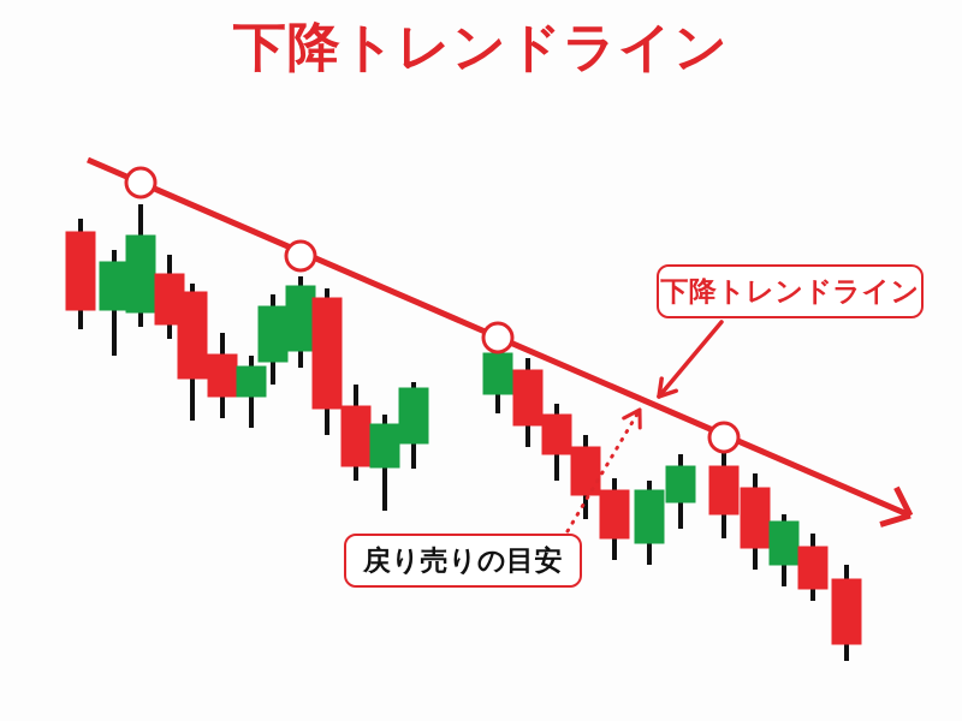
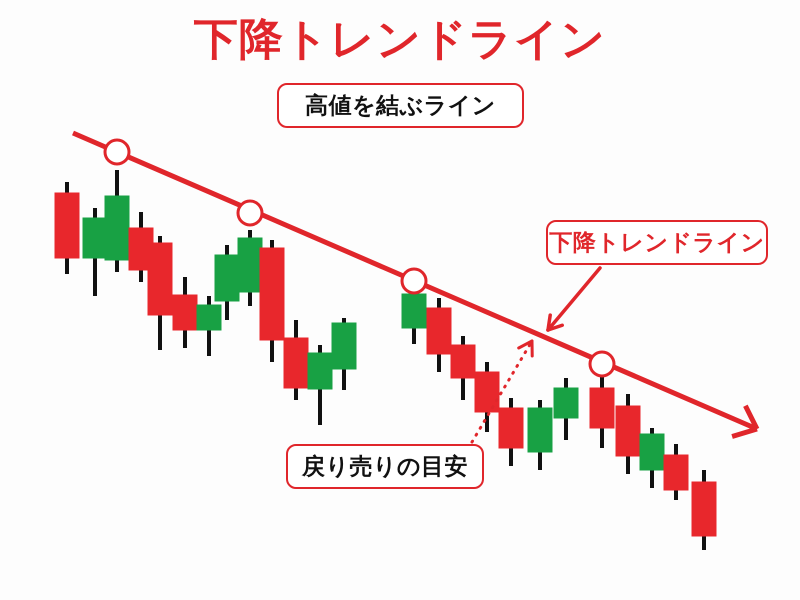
  下降トレンドライン
+ 高値を結ぶライン
  下降トレンドライン
  戻り売りの目安
